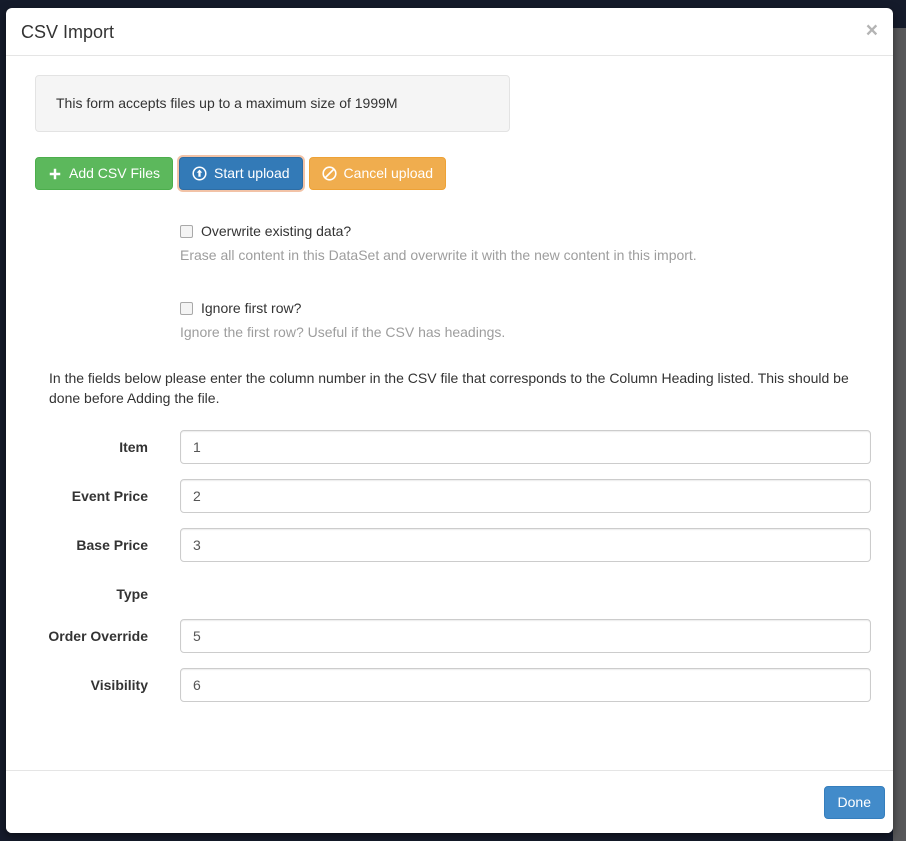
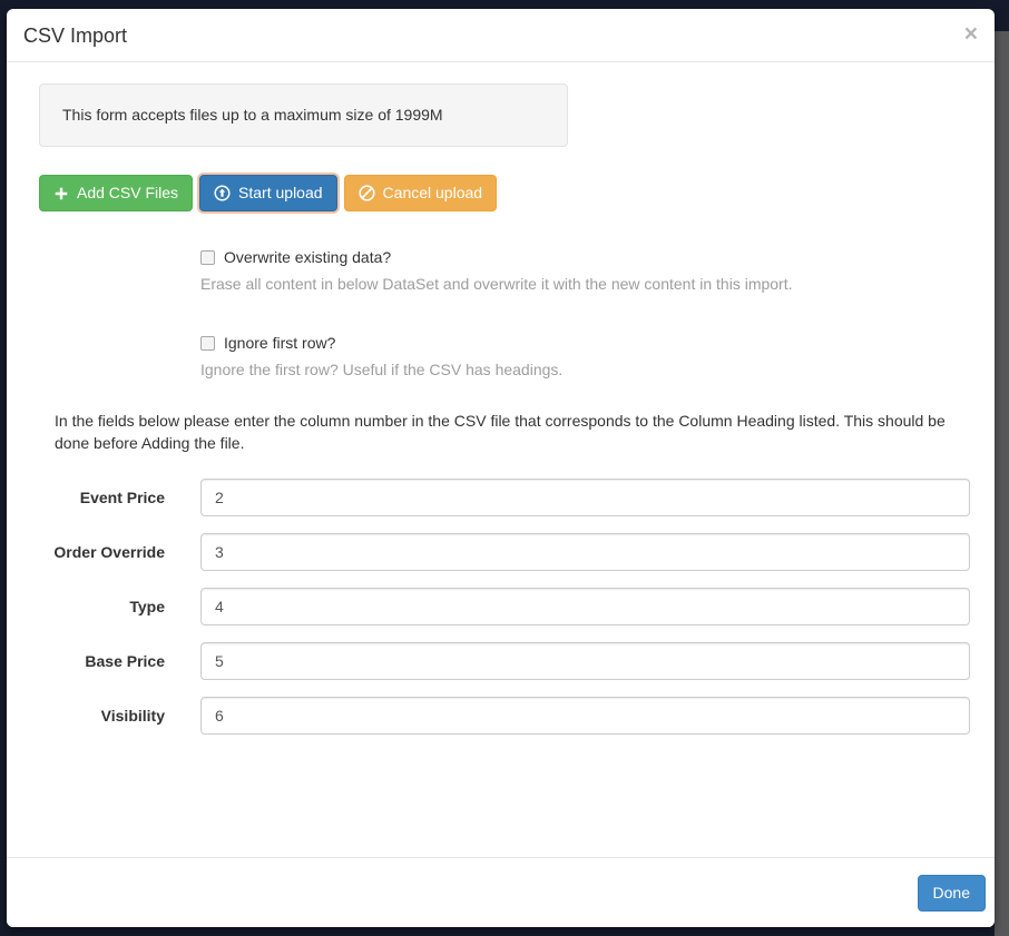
  CSV Import
  ×
  This form accepts files up to a maximum size of 1999M
  Add CSV Files
  Start upload
  Cancel upload
  Overwrite existing data?
- Erase all content in this DataSet and overwrite it with the new content in this import.
+ Erase all content in below DataSet and overwrite it with the new content in this import.
  Ignore first row?
  Ignore the first row? Useful if the CSV has headings.
  In the fields below please enter the column number in the CSV file that corresponds to the Column Heading listed. This should be done before Adding the file.
- Item
- 1
  Event Price
  2
- Base Price
+ Order Override
  3
  Type
+ 4
- Order Override
+ Base Price
  5
  Visibility
  6
  Done
